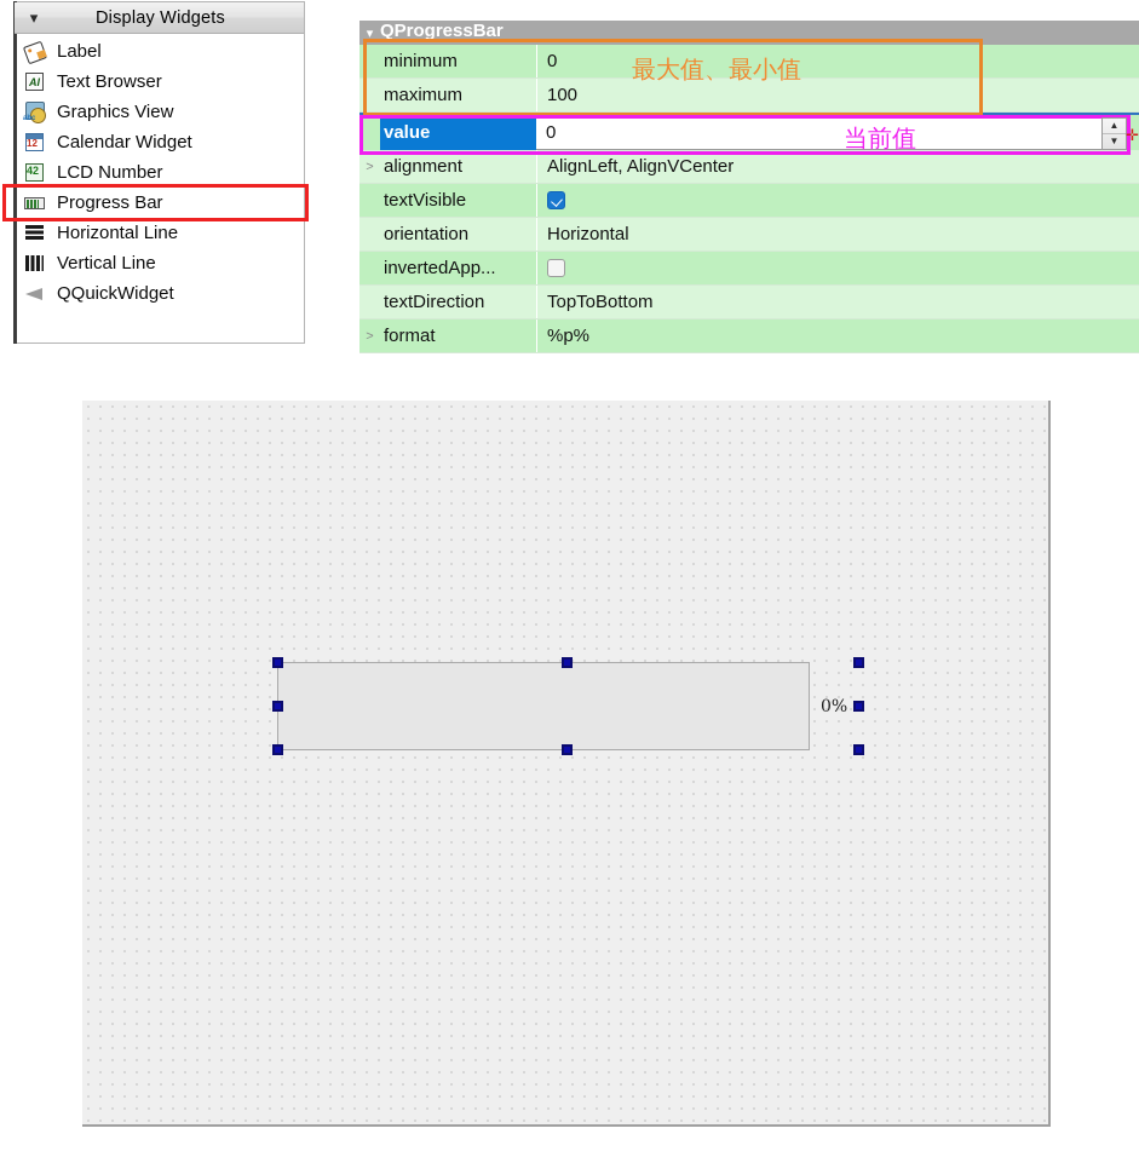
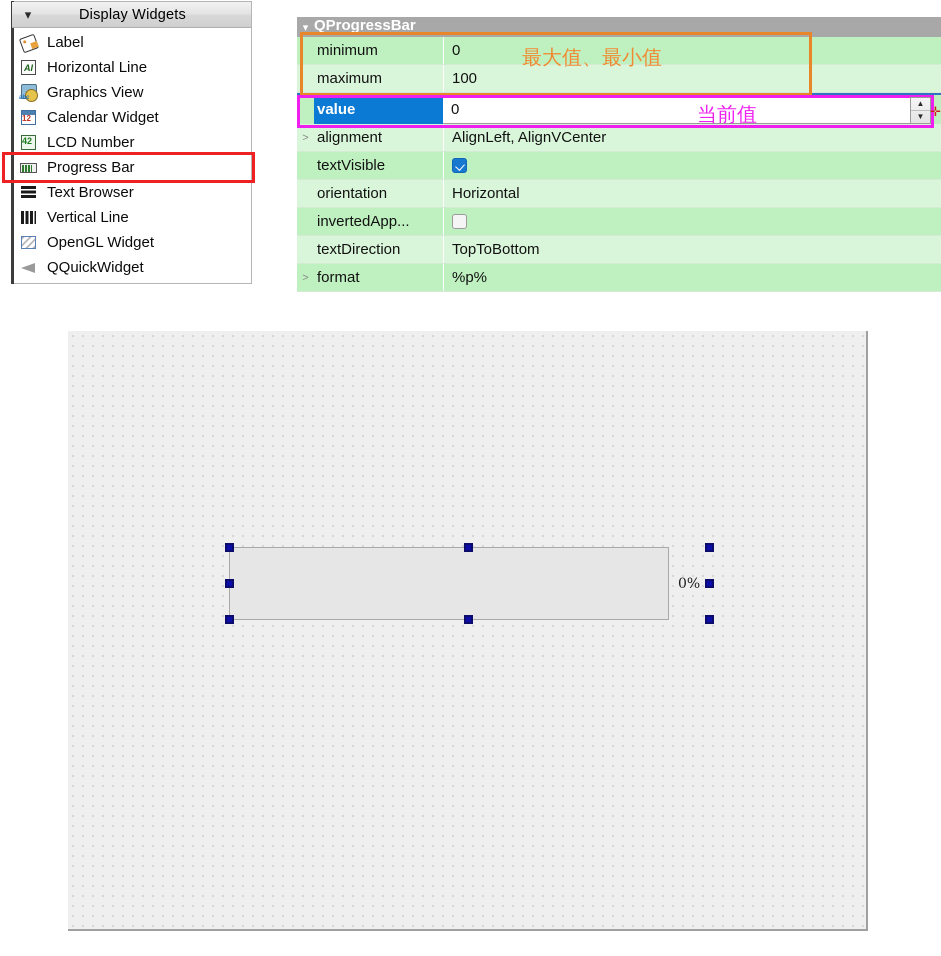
  ▾
  Display Widgets
  Label
  AI
- Text Browser
+ Horizontal Line
  Graphics View
  12
  Calendar Widget
  42
  LCD Number
  Progress Bar
- Horizontal Line
+ Text Browser
  Vertical Line
+ OpenGL Widget
  QQuickWidget
  ▾
  QProgressBar
  minimum
  0
  maximum
  100
  value
  0
  >
  alignment
  AlignLeft, AlignVCenter
  textVisible
  orientation
  Horizontal
  invertedApp...
  textDirection
  TopToBottom
  >
  format
  %p%
  ▲
  ▼
  ✛
  最大值、最小值
  当前值
  0%
